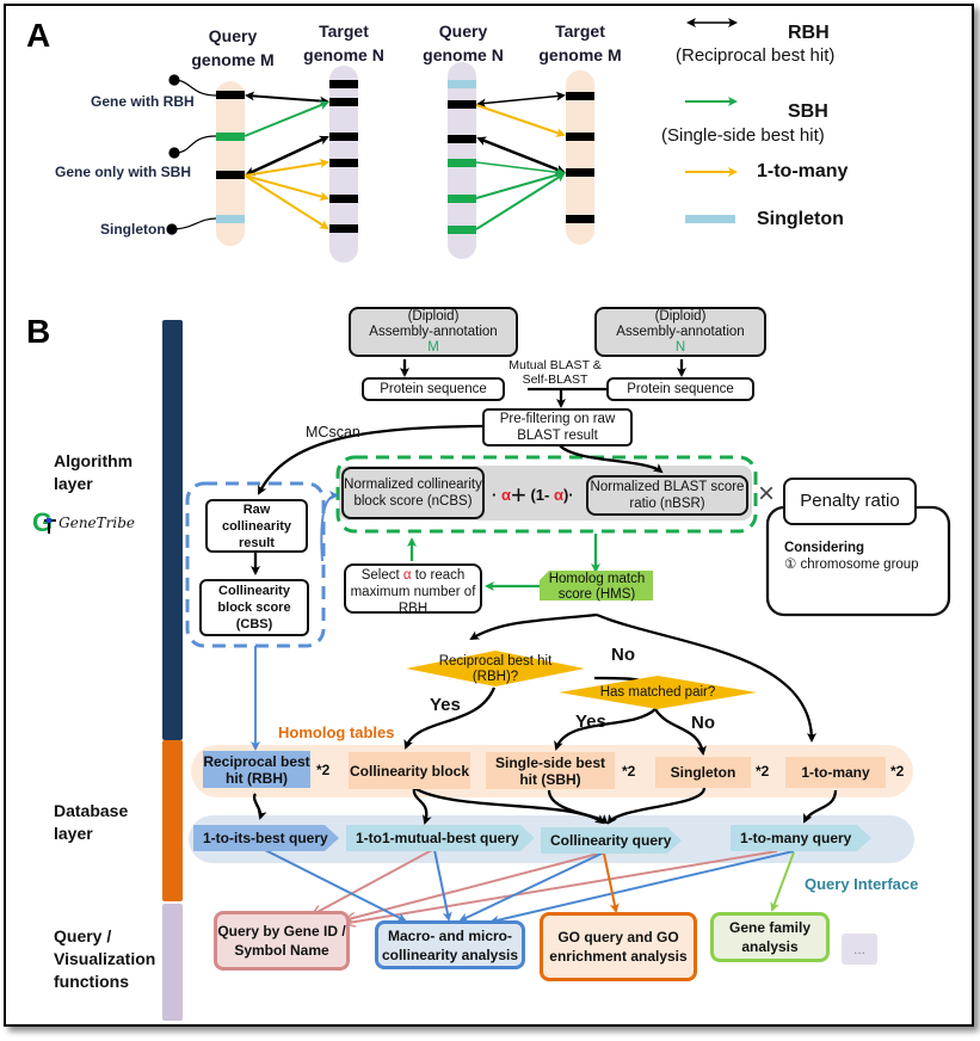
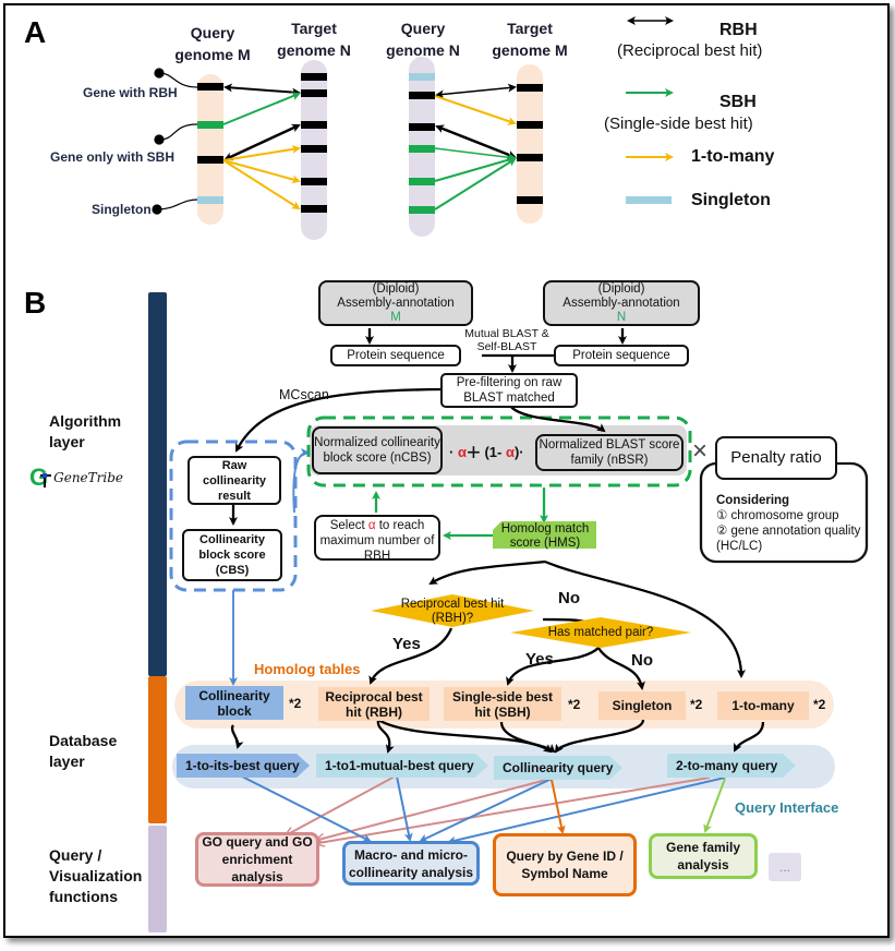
  A
  Query
  genome M
  Target
  genome N
  Query
  genome N
  Target
  genome M
  Gene with RBH
  Gene only with SBH
  Singleton
  RBH
  (Reciprocal best hit)
  SBH
  (Single-side best hit)
  1-to-many
  Singleton
  B
  Algorithm layer
  Database layer
  Query / Visualization functions
  G
  GeneTribe
  (Diploid)
  Assembly-annotation
  M
  (Diploid)
  Assembly-annotation
  N
  Protein sequence
  Protein sequence
  Mutual BLAST & Self-BLAST
- Pre-filtering on raw BLAST result
+ Pre-filtering on raw BLAST matched
  MCscan
  Raw collinearity result
  Collinearity block score (CBS)
  Normalized collinearity block score (nCBS)
  · α+ (1- α)·
- Normalized BLAST score ratio (nBSR)
+ Normalized BLAST score family (nBSR)
  ×
  Penalty ratio
  Considering
  ① chromosome group
+ ② gene annotation quality (HC/LC)
  Select α to reach maximum number of RBH
  Homolog match score (HMS)
  Reciprocal best hit (RBH)?
  Has matched pair?
  No
  Yes
  Yes
  No
  Homolog tables
- Reciprocal best hit (RBH)
+ Collinearity block
  *2
- Collinearity block
+ Reciprocal best hit (RBH)
  Single-side best hit (SBH)
  *2
  Singleton
  *2
  1-to-many
  *2
  1-to-its-best query
  1-to1-mutual-best query
  Collinearity query
- 1-to-many query
+ 2-to-many query
  Query Interface
- Query by Gene ID / Symbol Name
+ GO query and GO enrichment analysis
  Macro- and micro-collinearity analysis
- GO query and GO enrichment analysis
+ Query by Gene ID / Symbol Name
  Gene family analysis
  ...
